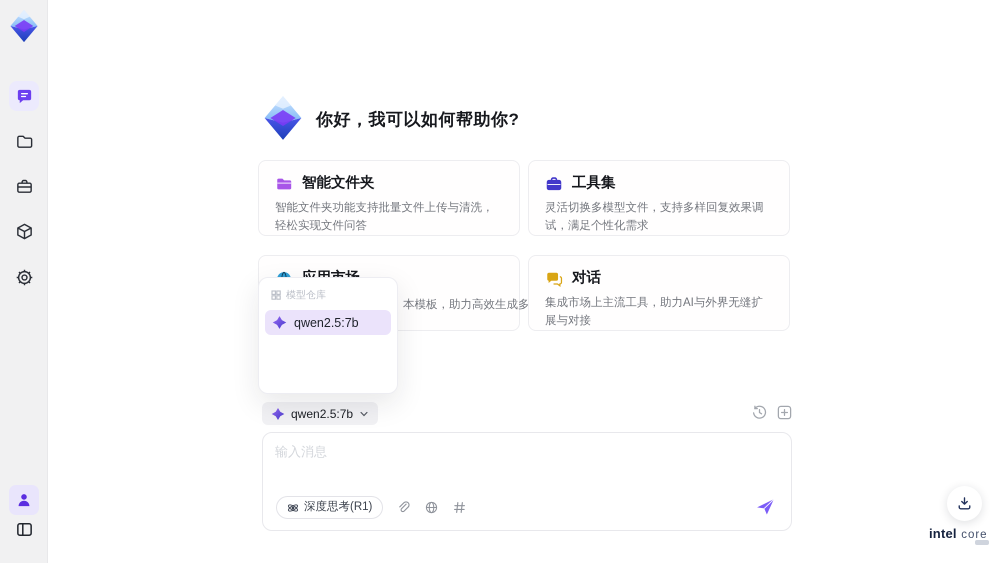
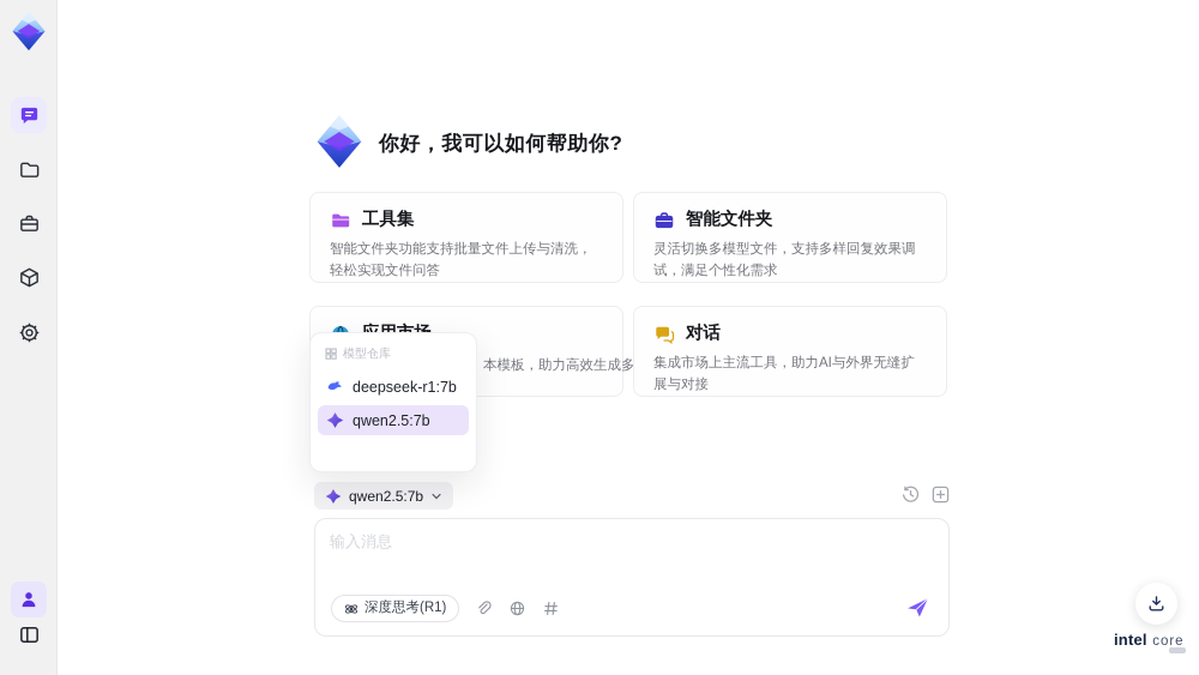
  你好，我可以如何帮助你?
- 智能文件夹
+ 工具集
  智能文件夹功能支持批量文件上传与清洗，轻松实现文件问答
- 工具集
+ 智能文件夹
  灵活切换多模型文件，支持多样回复效果调试，满足个性化需求
  本模板，助力高效生成多
  对话
  集成市场上主流工具，助力AI与外界无缝扩展与对接
  模型仓库
+ deepseek-r1:7b
  qwen2.5:7b
  qwen2.5:7b
  输入消息
  深度思考(R1)
  intel core
